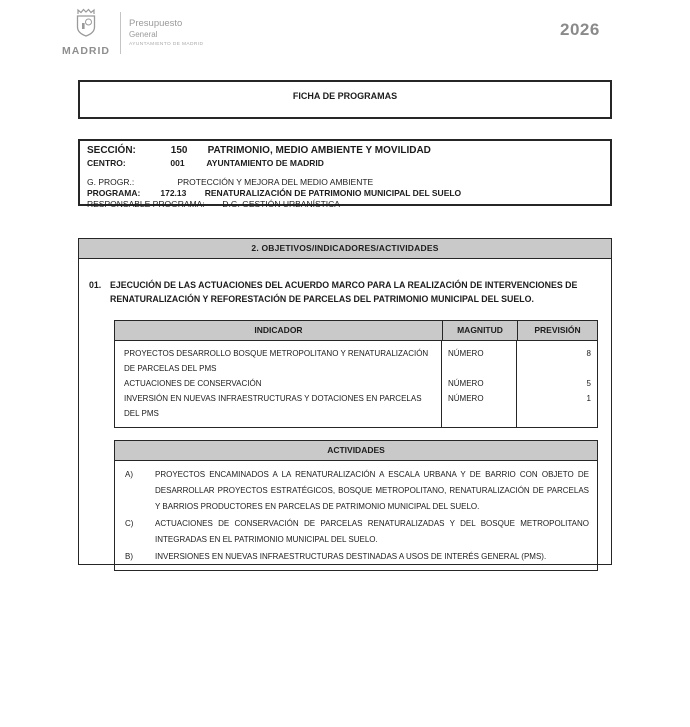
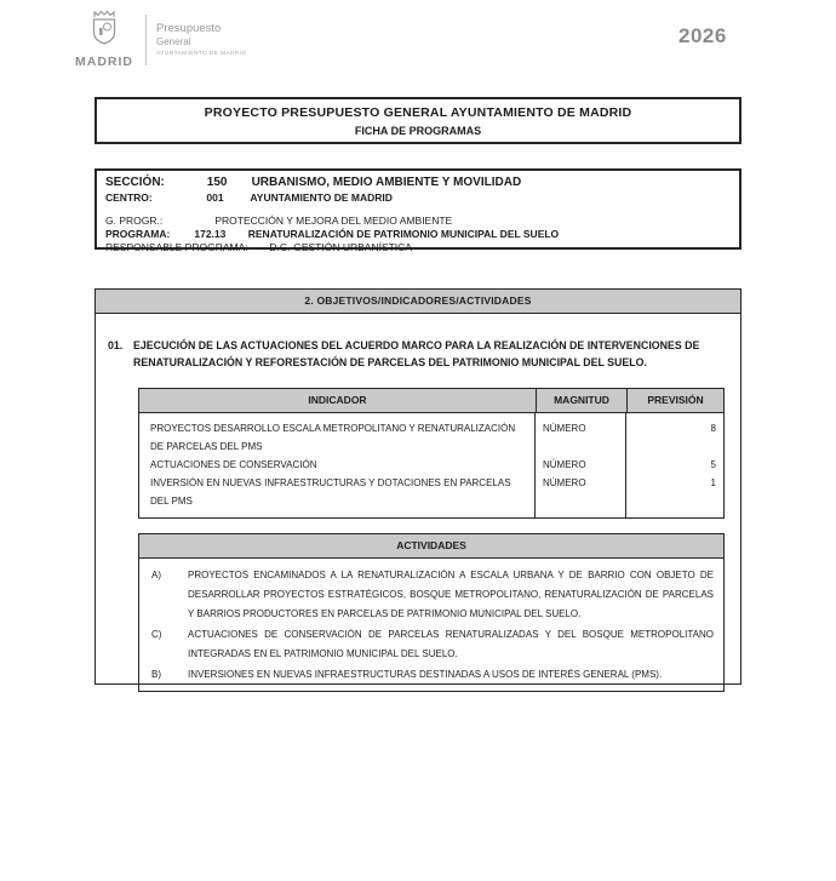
  MADRID
  Presupuesto
  General
  2026
+ PROYECTO PRESUPUESTO GENERAL AYUNTAMIENTO DE MADRID
  FICHA DE PROGRAMAS
- SECCIÓN: 150 PATRIMONIO, MEDIO AMBIENTE Y MOVILIDAD
+ SECCIÓN: 150 URBANISMO, MEDIO AMBIENTE Y MOVILIDAD
  CENTRO: 001 AYUNTAMIENTO DE MADRID
  G. PROGR.: PROTECCIÓN Y MEJORA DEL MEDIO AMBIENTE
  PROGRAMA: 172.13 RENATURALIZACIÓN DE PATRIMONIO MUNICIPAL DEL SUELO
  RESPONSABLE PROGRAMA: D.G. GESTIÓN URBANÍSTICA
  2. OBJETIVOS/INDICADORES/ACTIVIDADES
  01.
  EJECUCIÓN DE LAS ACTUACIONES DEL ACUERDO MARCO PARA LA REALIZACIÓN DE INTERVENCIONES DE RENATURALIZACIÓN Y REFORESTACIÓN DE PARCELAS DEL PATRIMONIO MUNICIPAL DEL SUELO.
  INDICADOR
  MAGNITUD
  PREVISIÓN
- PROYECTOS DESARROLLO BOSQUE METROPOLITANO Y RENATURALIZACIÓN DE PARCELAS DEL PMS
+ PROYECTOS DESARROLLO ESCALA METROPOLITANO Y RENATURALIZACIÓN DE PARCELAS DEL PMS
  NÚMERO
  8
  ACTUACIONES DE CONSERVACIÓN
  NÚMERO
  5
  INVERSIÓN EN NUEVAS INFRAESTRUCTURAS Y DOTACIONES EN PARCELAS DEL PMS
  NÚMERO
  1
  ACTIVIDADES
  A)
  PROYECTOS ENCAMINADOS A LA RENATURALIZACIÓN A ESCALA URBANA Y DE BARRIO CON OBJETO DE DESARROLLAR PROYECTOS ESTRATÉGICOS, BOSQUE METROPOLITANO, RENATURALIZACIÓN DE PARCELAS Y BARRIOS PRODUCTORES EN PARCELAS DE PATRIMONIO MUNICIPAL DEL SUELO.
  C)
  ACTUACIONES DE CONSERVACIÓN DE PARCELAS RENATURALIZADAS Y DEL BOSQUE METROPOLITANO INTEGRADAS EN EL PATRIMONIO MUNICIPAL DEL SUELO.
  B)
  INVERSIONES EN NUEVAS INFRAESTRUCTURAS DESTINADAS A USOS DE INTERÉS GENERAL (PMS).
